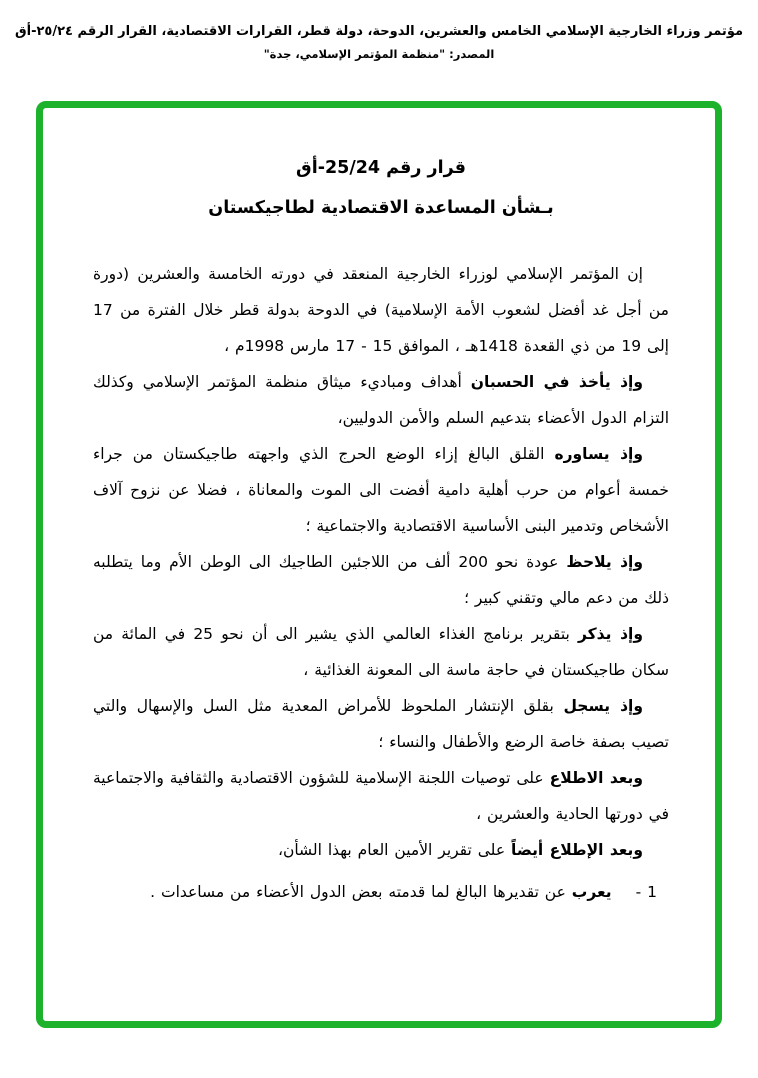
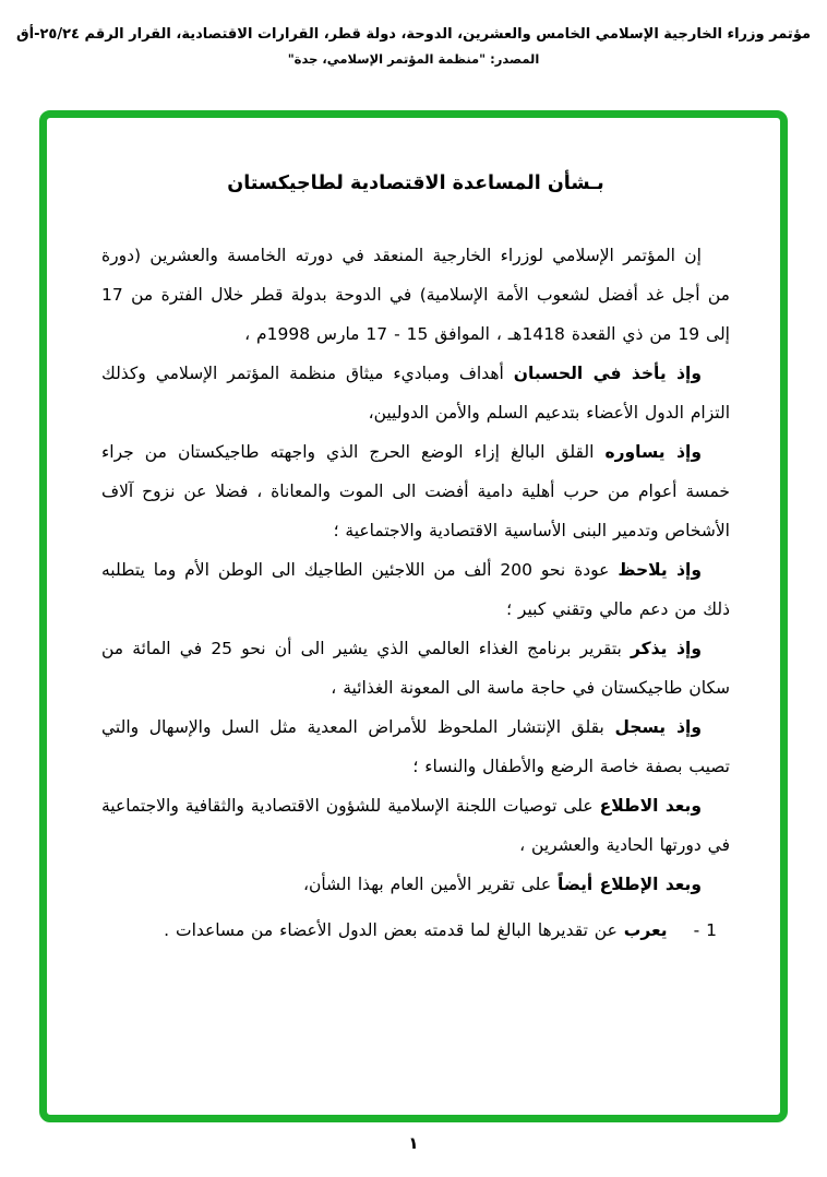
  مؤتمر وزراء الخارجية الإسلامي الخامس والعشرين، الدوحة، دولة قطر، القرارات الاقتصادية، القرار الرقم ٢٥/٢٤-أق
  المصدر: "منظمة المؤتمر الإسلامي، جدة"
- قرار رقم 25/24-أق
  بـشأن المساعدة الاقتصادية لطاجيكستان
  إن المؤتمر الإسلامي لوزراء الخارجية المنعقد في دورته الخامسة والعشرين (دورة من أجل غد أفضل لشعوب الأمة الإسلامية) في الدوحة بدولة قطر خلال الفترة من 17 إلى 19 من ذي القعدة 1418هـ ، الموافق 15 - 17 مارس 1998م ،
  وإذ يأخذ في الحسبان أهداف ومباديء ميثاق منظمة المؤتمر الإسلامي وكذلك التزام الدول الأعضاء بتدعيم السلم والأمن الدوليين،
  وإذ يساوره القلق البالغ إزاء الوضع الحرج الذي واجهته طاجيكستان من جراء خمسة أعوام من حرب أهلية دامية أفضت الى الموت والمعاناة ، فضلا عن نزوح آلاف الأشخاص وتدمير البنى الأساسية الاقتصادية والاجتماعية ؛
  وإذ يلاحظ عودة نحو 200 ألف من اللاجئين الطاجيك الى الوطن الأم وما يتطلبه ذلك من دعم مالي وتقني كبير ؛
  وإذ يذكر بتقرير برنامج الغذاء العالمي الذي يشير الى أن نحو 25 في المائة من سكان طاجيكستان في حاجة ماسة الى المعونة الغذائية ،
  وإذ يسجل بقلق الإنتشار الملحوظ للأمراض المعدية مثل السل والإسهال والتي تصيب بصفة خاصة الرضع والأطفال والنساء ؛
  وبعد الاطلاع على توصيات اللجنة الإسلامية للشؤون الاقتصادية والثقافية والاجتماعية في دورتها الحادية والعشرين ،
  وبعد الإطلاع أيضاً على تقرير الأمين العام بهذا الشأن،
  1 -يعرب عن تقديرها البالغ لما قدمته بعض الدول الأعضاء من مساعدات .
+ ١
